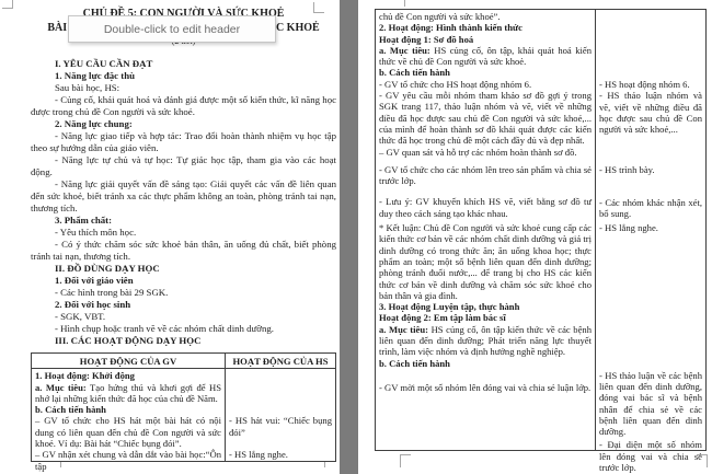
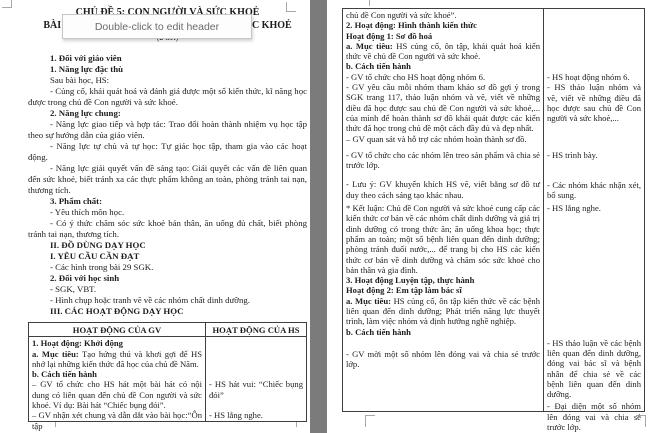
  CHỦ ĐỀ 5: CON NGƯỜI VÀ SỨC KHOẺ
- I. YÊU CẦU CẦN ĐẠT
+ 1. Đối với giáo viên
  1. Năng lực đặc thù
  Sau bài học, HS:
  - Củng cố, khái quát hoá và đánh giá được một số kiến thức, kĩ năng học được trong chủ đề Con người và sức khoẻ.
  2. Năng lực chung:
  - Năng lực giao tiếp và hợp tác: Trao đổi hoàn thành nhiệm vụ học tập theo sự hướng dẫn của giáo viên.
  - Năng lực tự chủ và tự học: Tự giác học tập, tham gia vào các hoạt động.
  - Năng lực giải quyết vấn đề sáng tạo: Giải quyết các vấn đề liên quan đến sức khoẻ, biết tránh xa các thực phẩm không an toàn, phòng tránh tai nạn, thương tích.
  3. Phẩm chất:
  - Yêu thích môn học.
  - Có ý thức chăm sóc sức khoẻ bản thân, ăn uống đủ chất, biết phòng tránh tai nạn, thương tích.
  II. ĐỒ DÙNG DẠY HỌC
- 1. Đối với giáo viên
+ I. YÊU CẦU CẦN ĐẠT
  - Các hình trong bài 29 SGK.
  2. Đối với học sinh
  - SGK, VBT.
  - Hình chụp hoặc tranh vẽ về các nhóm chất dinh dưỡng.
  III. CÁC HOẠT ĐỘNG DẠY HỌC
  HOẠT ĐỘNG CỦA GV
  HOẠT ĐỘNG CỦA HS
  1. Hoạt động: Khởi động
  a. Mục tiêu: Tạo hứng thú và khơi gợi để HS nhớ lại những kiến thức đã học của chủ đề Năm.
  b. Cách tiến hành
  – GV tổ chức cho HS hát một bài hát có nội dung có liên quan đến chủ đề Con người và sức khoẻ. Ví dụ: Bài hát “Chiếc bụng đói”.
  – GV nhận xét chung và dẫn dắt vào bài học:“Ôn tập
  - HS hát vui: “Chiếc bụng đói”
  - HS lắng nghe.
  chủ đề Con người và sức khoẻ”.
  2. Hoạt động: Hình thành kiến thức
  Hoạt động 1: Sơ đồ hoá
  a. Mục tiêu: HS củng cố, ôn tập, khái quát hoá kiến thức về chủ đề Con người và sức khoẻ.
  b. Cách tiến hành
  - GV tổ chức cho HS hoạt động nhóm 6.
  - GV yêu cầu mỗi nhóm tham khảo sơ đồ gợi ý trong SGK trang 117, thảo luận nhóm và vẽ, viết về những điều đã học được sau chủ đề Con người và sức khoẻ,... của mình để hoàn thành sơ đồ khái quát được các kiến thức đã học trong chủ đề một cách đầy đủ và đẹp nhất.
  – GV quan sát và hỗ trợ các nhóm hoàn thành sơ đồ.
  - GV tổ chức cho các nhóm lên treo sản phẩm và chia sẻ trước lớp.
  - Lưu ý: GV khuyến khích HS vẽ, viết bằng sơ đồ tư duy theo cách sáng tạo khác nhau.
  * Kết luận: Chủ đề Con người và sức khoẻ cung cấp các kiến thức cơ bản về các nhóm chất dinh dưỡng và giá trị dinh dưỡng có trong thức ăn; ăn uống khoa học; thực phẩm an toàn; một số bệnh liên quan đến dinh dưỡng; phòng tránh đuối nước,... để trang bị cho HS các kiến thức cơ bản về dinh dưỡng và chăm sóc sức khoẻ cho bản thân và gia đình.
  3. Hoạt động Luyện tập, thực hành
  Hoạt động 2: Em tập làm bác sĩ
  a. Mục tiêu: HS củng cố, ôn tập kiến thức về các bệnh liên quan đến dinh dưỡng; Phát triển năng lực thuyết trình, làm việc nhóm và định hướng nghề nghiệp.
  b. Cách tiến hành
- - GV mời một số nhóm lên đóng vai và chia sẻ luận lớp.
+ - GV mời một số nhóm lên đóng vai và chia sẻ trước lớp.
  - HS hoạt động nhóm 6.
  - HS thảo luận nhóm và vẽ, viết về những điều đã học được sau chủ đề Con người và sức khoẻ,...
  - HS trình bày.
  - Các nhóm khác nhận xét, bổ sung.
  - HS lắng nghe.
  - HS thảo luận về các bệnh liên quan đến dinh dưỡng, đóng vai bác sĩ và bệnh nhân để chia sẻ về các bệnh liên quan đến dinh dưỡng.
  - Đại diện một số nhóm lên đóng vai và chia sẻ trước lớp.
  Double-click to edit header
